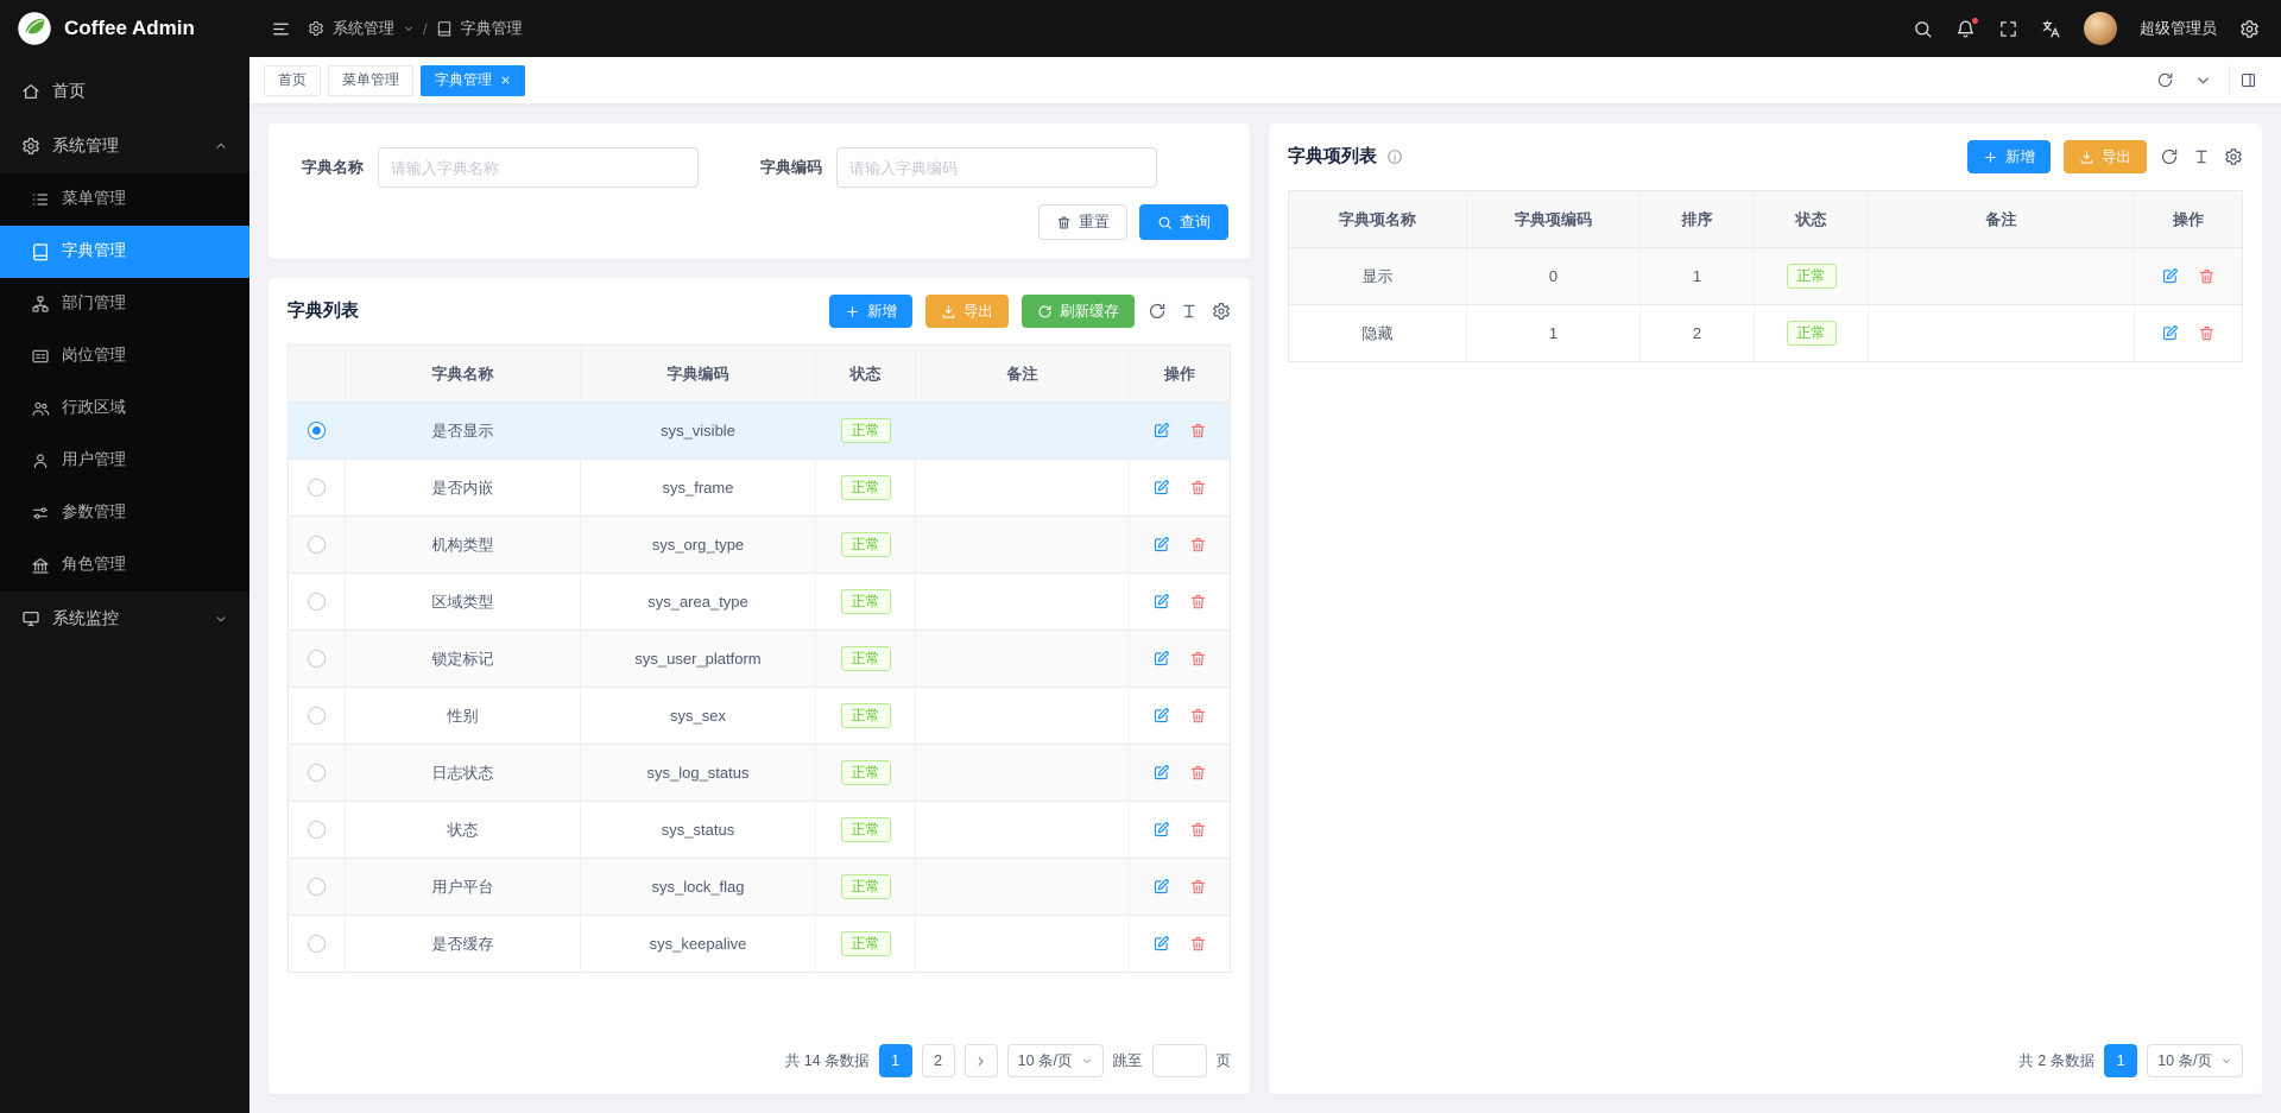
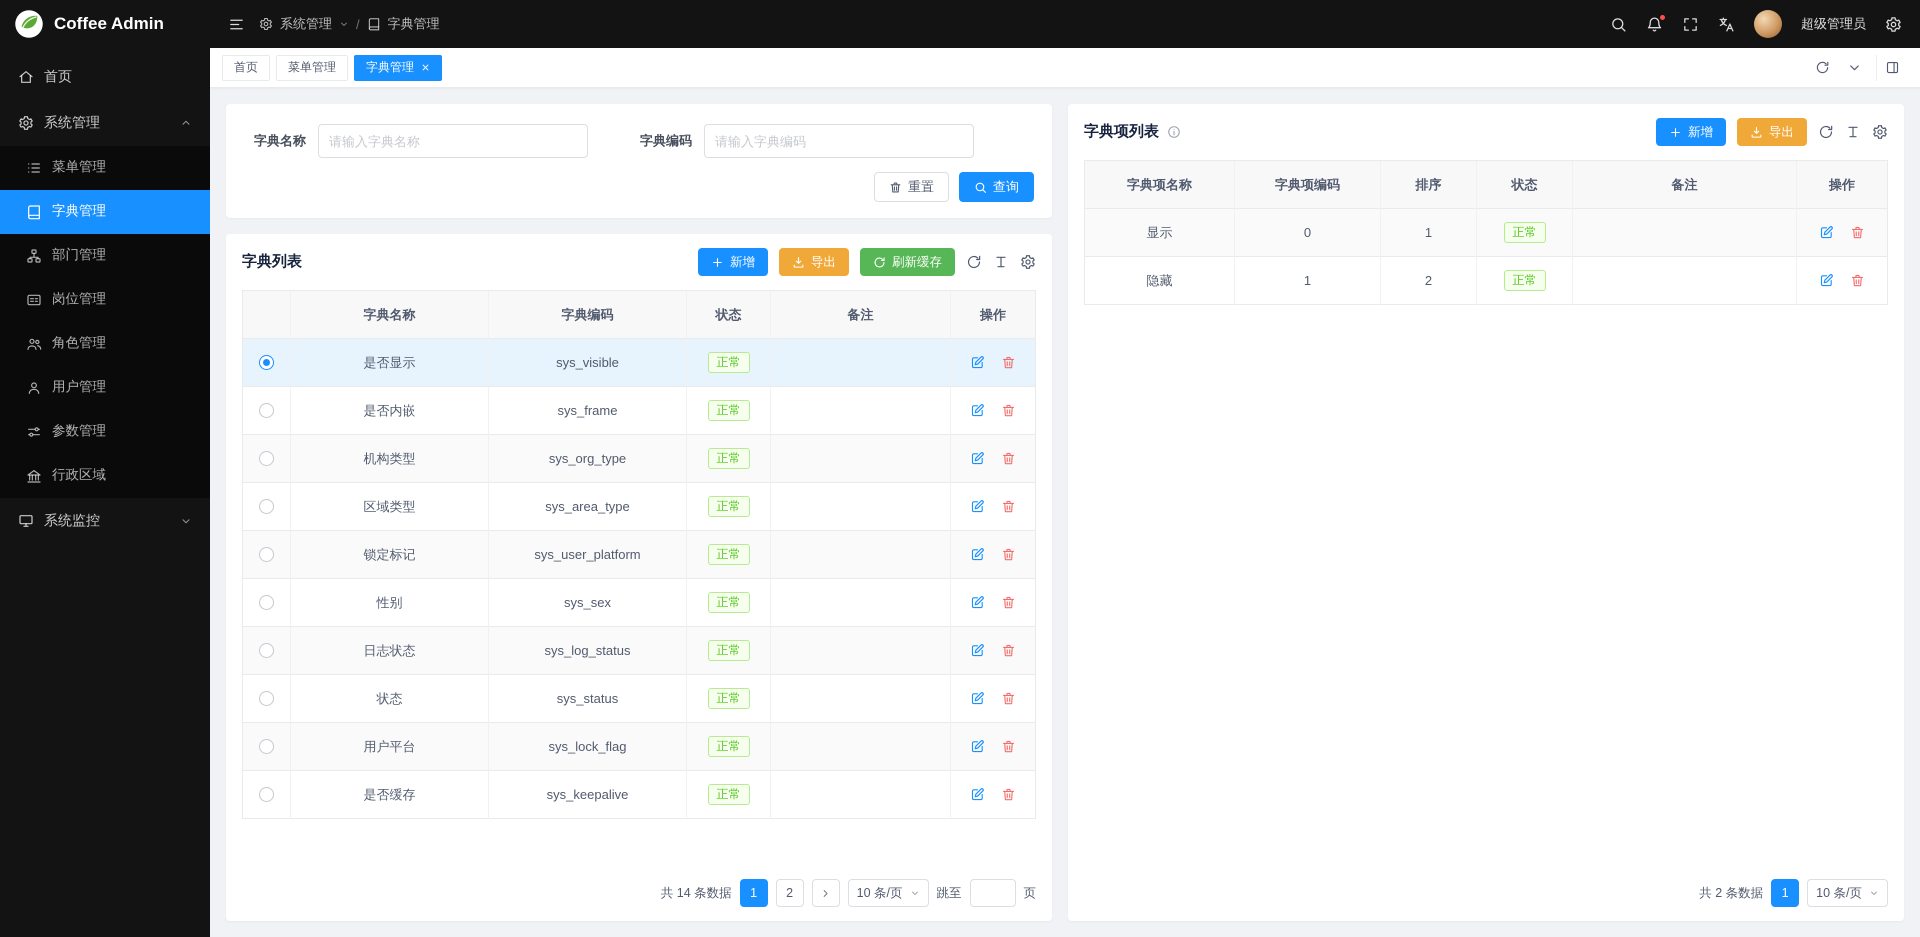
  Coffee Admin
  首页
  系统管理
  菜单管理
  字典管理
  部门管理
  岗位管理
- 行政区域
+ 角色管理
  用户管理
  参数管理
- 角色管理
+ 行政区域
  系统监控
  系统管理
  /
  字典管理
  超级管理员
  首页
  菜单管理
  字典管理
  字典名称
  请输入字典名称
  字典编码
  请输入字典编码
  重置
  查询
  字典列表
  新增
  导出
  刷新缓存
  字典名称
  字典编码
  状态
  备注
  操作
  是否显示
  sys_visible
  正常
  是否内嵌
  sys_frame
  正常
  机构类型
  sys_org_type
  正常
  区域类型
  sys_area_type
  正常
  锁定标记
  sys_user_platform
  正常
  性别
  sys_sex
  正常
  日志状态
  sys_log_status
  正常
  状态
  sys_status
  正常
  用户平台
  sys_lock_flag
  正常
  是否缓存
  sys_keepalive
  正常
  共 14 条数据
  1
  2
  10 条/页
  跳至
  页
  字典项列表
  新增
  导出
  字典项名称
  字典项编码
  排序
  状态
  备注
  操作
  显示
  0
  1
  正常
  隐藏
  1
  2
  正常
  共 2 条数据
  1
  10 条/页
